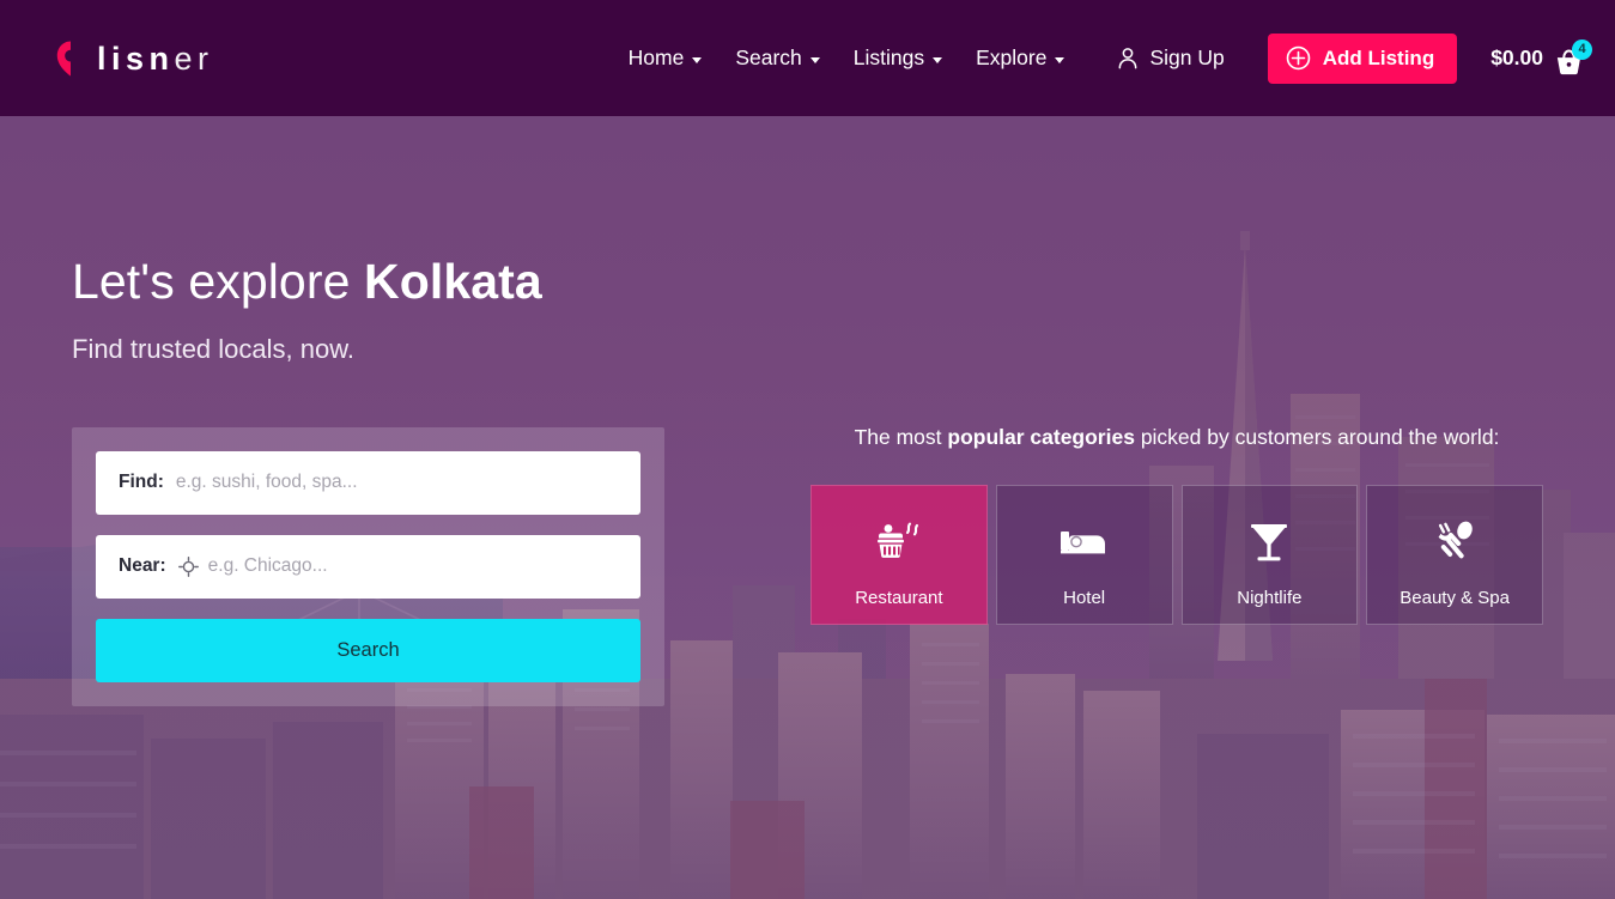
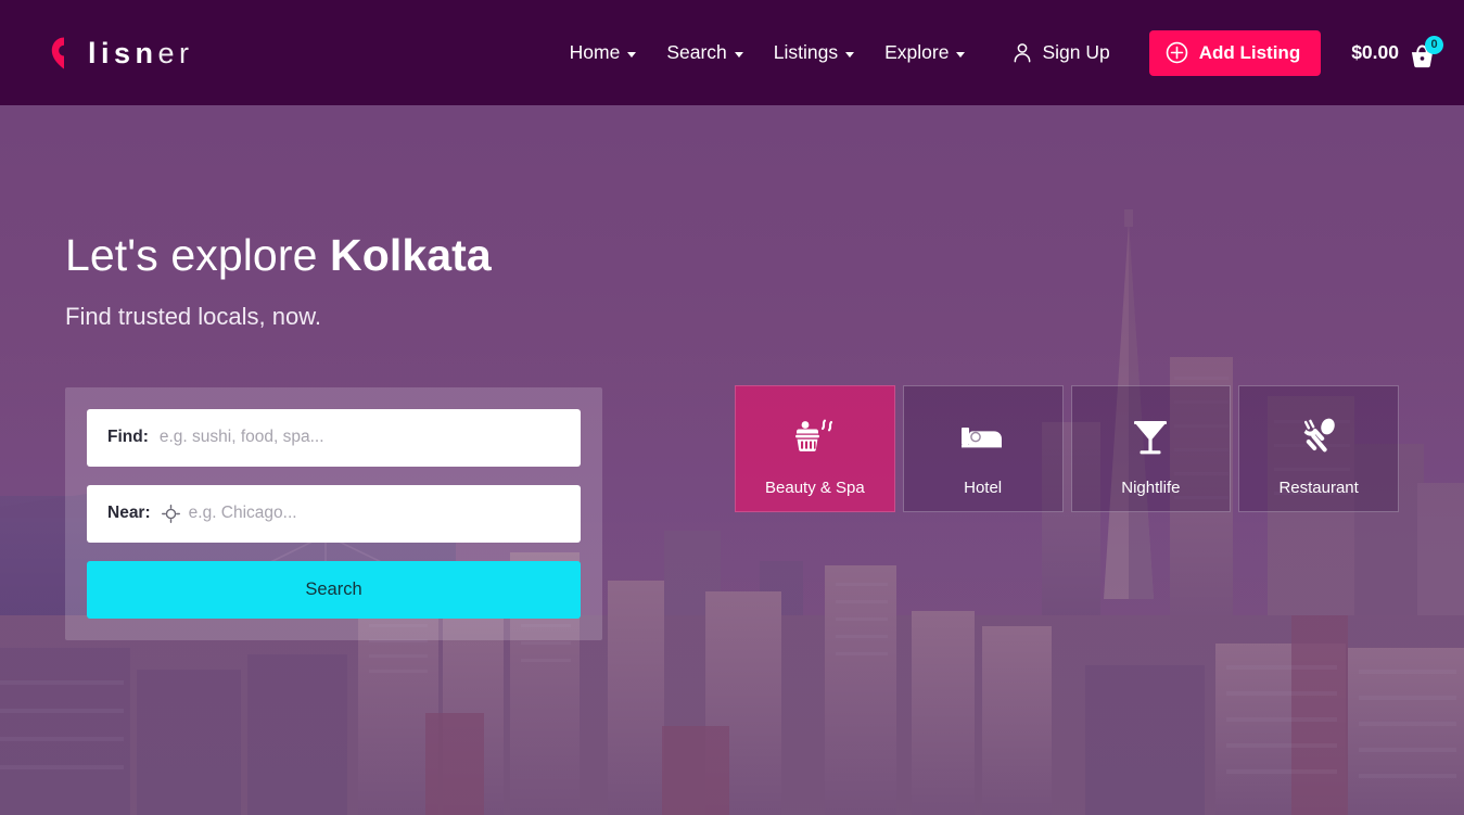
  lisner
  Home
  Search
  Listings
  Explore
  Sign Up
  Add Listing
  $0.00
- 4
+ 0
  Let's explore Kolkata
  Find trusted locals, now.
  Find:
  e.g. sushi, food, spa...
  Near:
  e.g. Chicago...
  Search
- The most popular categories picked by customers around the world:
- Restaurant
+ Beauty & Spa
  Hotel
  Nightlife
- Beauty & Spa
+ Restaurant
